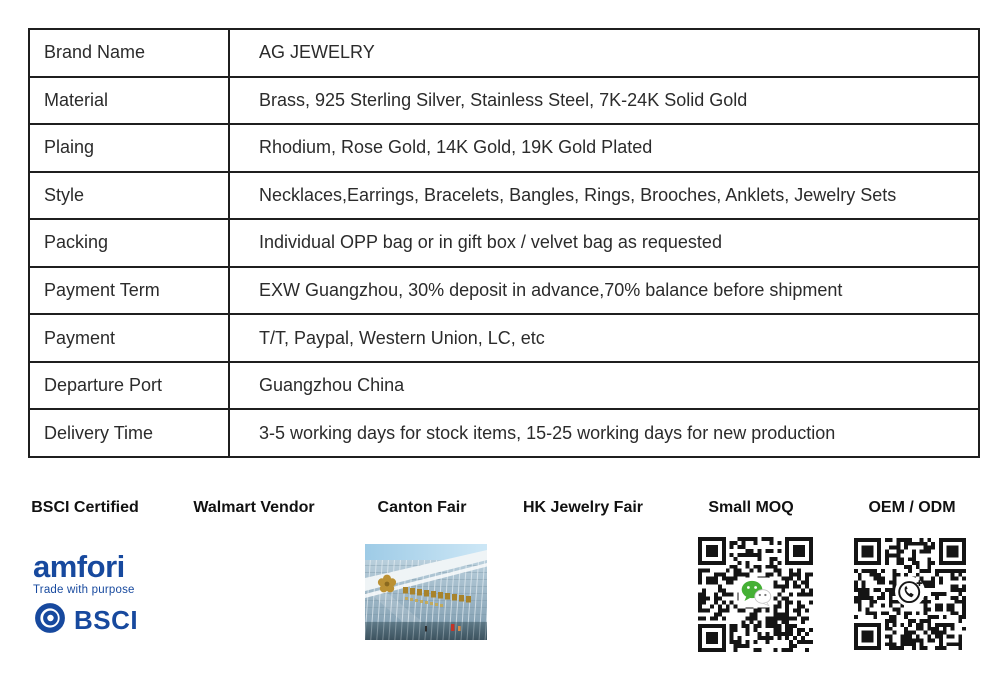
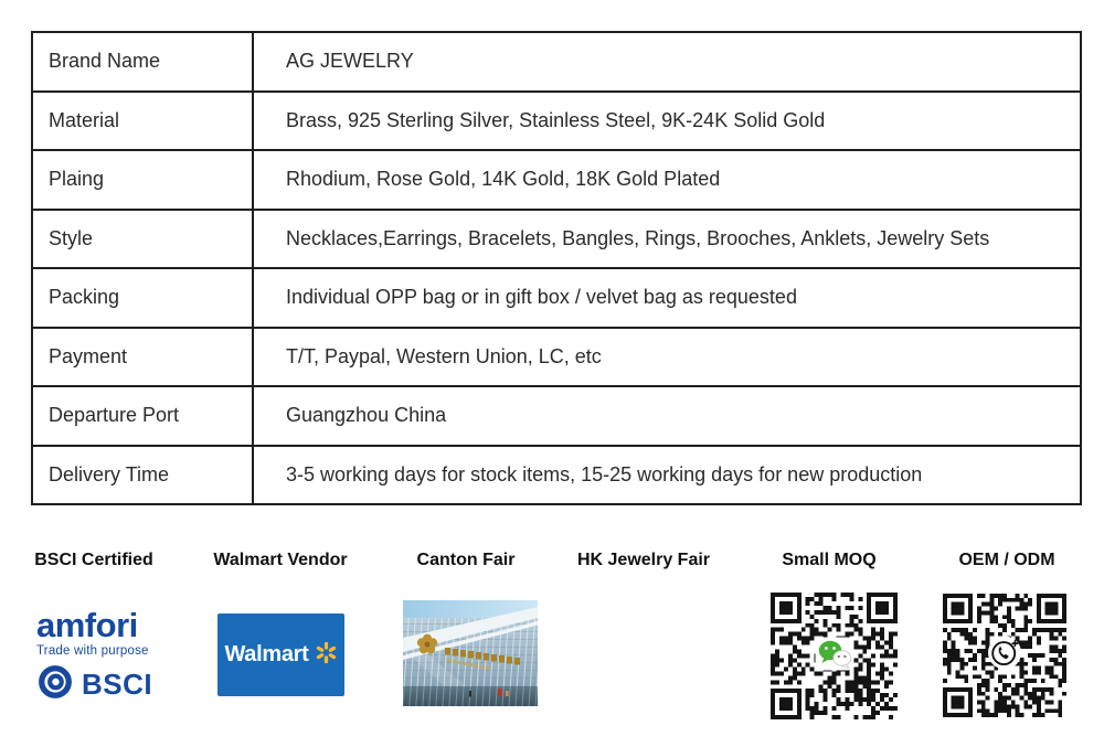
  Brand Name	AG JEWELRY
- Material	Brass, 925 Sterling Silver, Stainless Steel, 7K-24K Solid Gold
+ Material	Brass, 925 Sterling Silver, Stainless Steel, 9K-24K Solid Gold
- Plaing	Rhodium, Rose Gold, 14K Gold, 19K Gold Plated
+ Plaing	Rhodium, Rose Gold, 14K Gold, 18K Gold Plated
  Style	Necklaces,Earrings, Bracelets, Bangles, Rings, Brooches, Anklets, Jewelry Sets
  Packing	Individual OPP bag or in gift box / velvet bag as requested
- Payment Term	EXW Guangzhou, 30% deposit in advance,70% balance before shipment
  Payment	T/T, Paypal, Western Union, LC, etc
  Departure Port	Guangzhou China
  Delivery Time	3-5 working days for stock items, 15-25 working days for new production
  BSCI Certified
  Walmart Vendor
  Canton Fair
  HK Jewelry Fair
  Small MOQ
  OEM / ODM
  amfori
  Trade with purpose
  BSCI
+ Walmart
